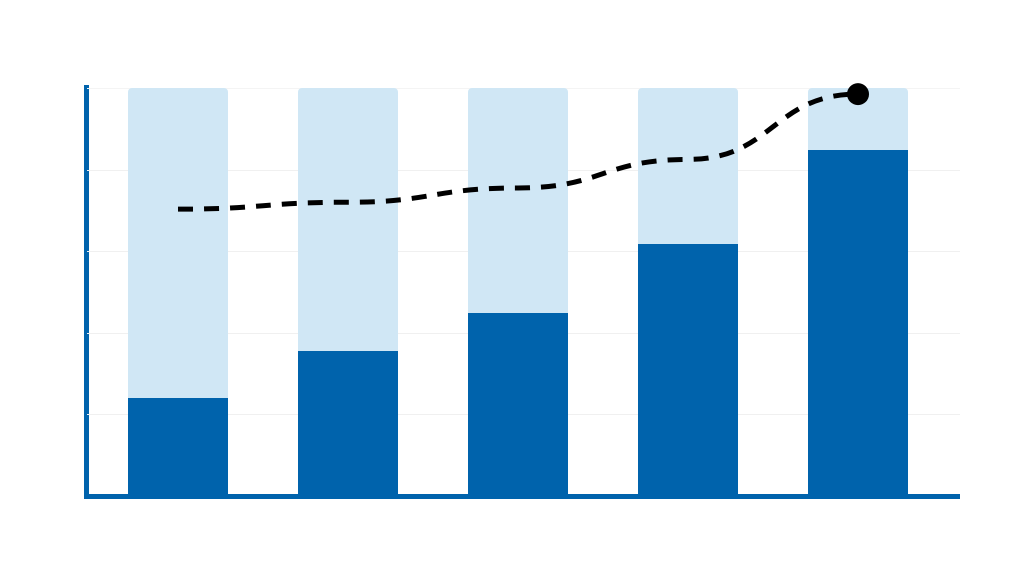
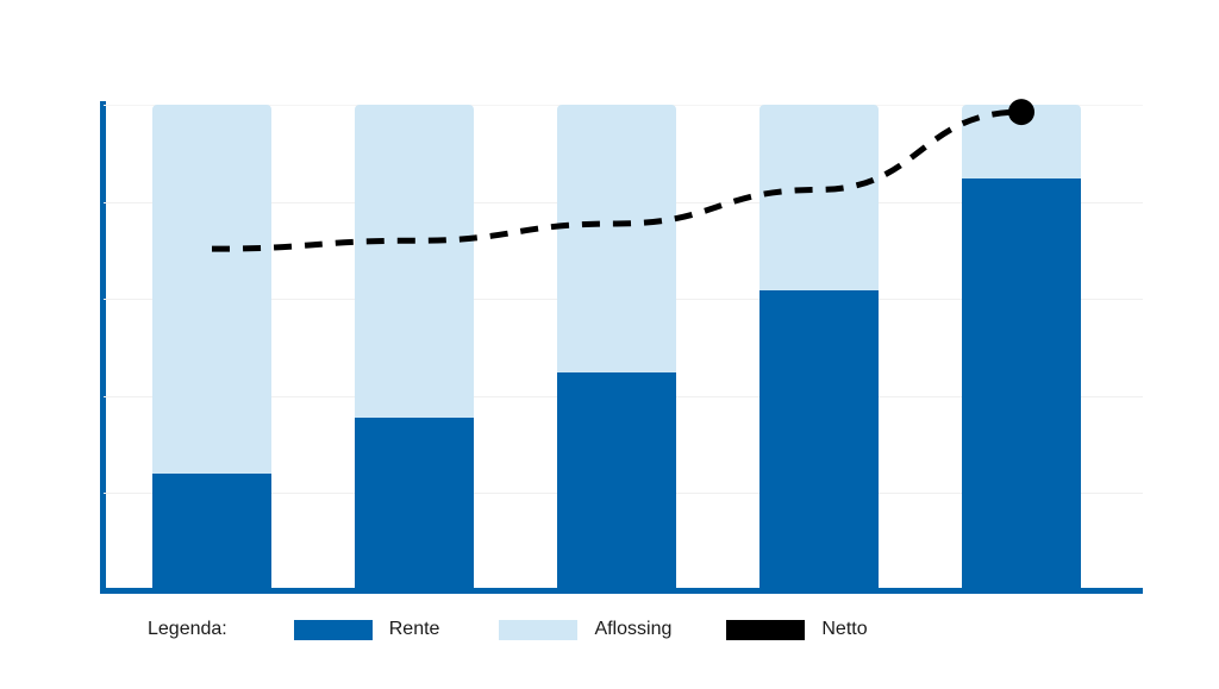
+ Legenda:
+ Rente
+ Aflossing
+ Netto
